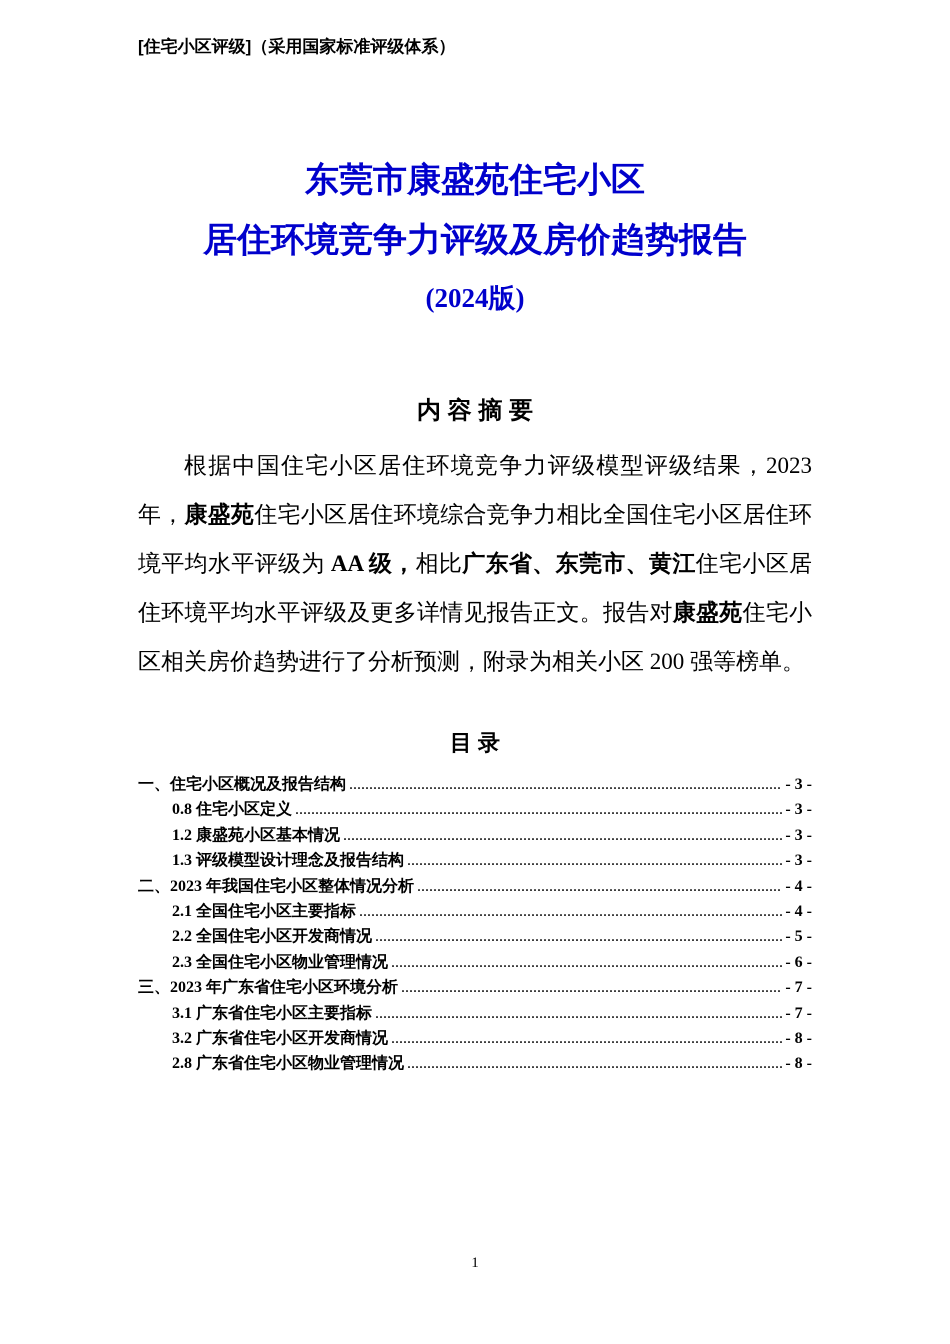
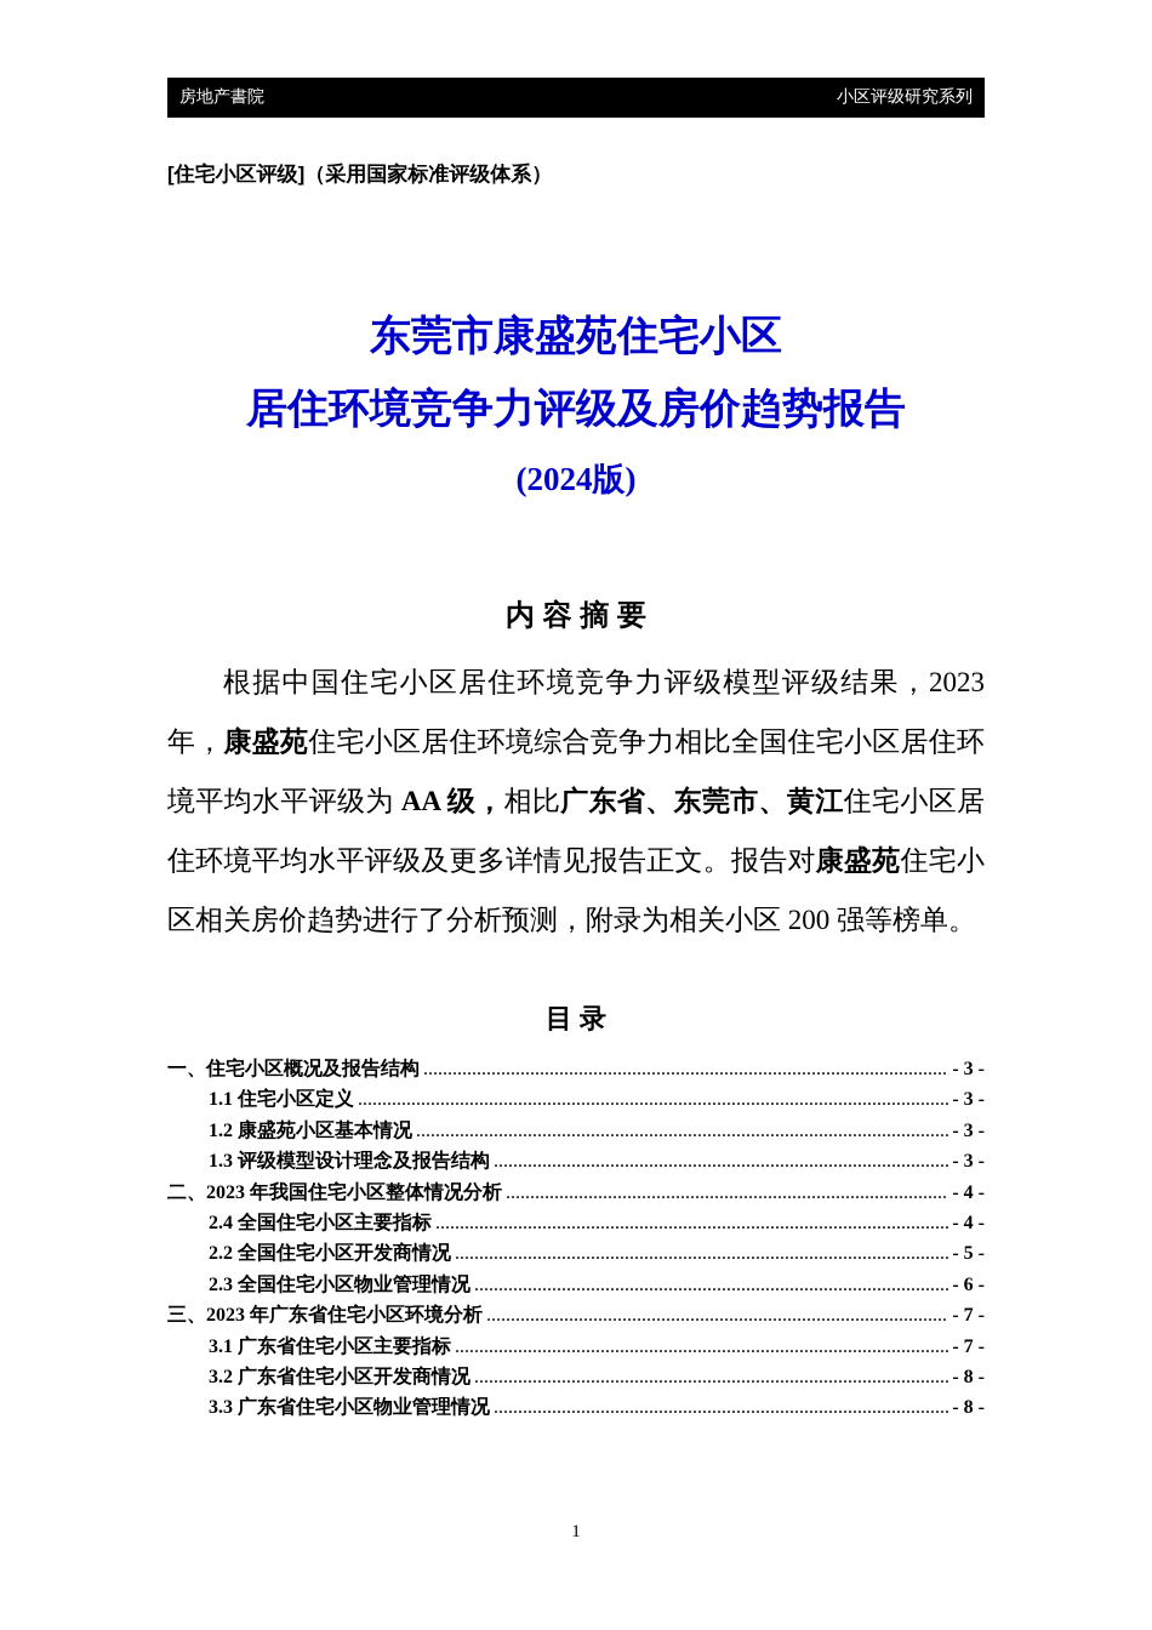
+ 房地产書院
+ 小区评级研究系列
  [住宅小区评级]（采用国家标准评级体系）
  东莞市康盛苑住宅小区
  居住环境竞争力评级及房价趋势报告
  (2024版)
  内 容 摘 要
  根据中国住宅小区居住环境竞争力评级模型评级结果，2023 年，康盛苑住宅小区居住环境综合竞争力相比全国住宅小区居住环境平均水平评级为 AA 级，相比广东省、东莞市、黄江住宅小区居住环境平均水平评级及更多详情见报告正文。报告对康盛苑住宅小区相关房价趋势进行了分析预测，附录为相关小区 200 强等榜单。
  目 录
  一、住宅小区概况及报告结构
  - 3 -
- 0.8 住宅小区定义
+ 1.1 住宅小区定义
  - 3 -
  1.2 康盛苑小区基本情况
  - 3 -
  1.3 评级模型设计理念及报告结构
  - 3 -
  二、2023 年我国住宅小区整体情况分析
  - 4 -
- 2.1 全国住宅小区主要指标
+ 2.4 全国住宅小区主要指标
  - 4 -
  2.2 全国住宅小区开发商情况
  - 5 -
  2.3 全国住宅小区物业管理情况
  - 6 -
  三、2023 年广东省住宅小区环境分析
  - 7 -
  3.1 广东省住宅小区主要指标
  - 7 -
  3.2 广东省住宅小区开发商情况
  - 8 -
- 2.8 广东省住宅小区物业管理情况
+ 3.3 广东省住宅小区物业管理情况
  - 8 -
  1
